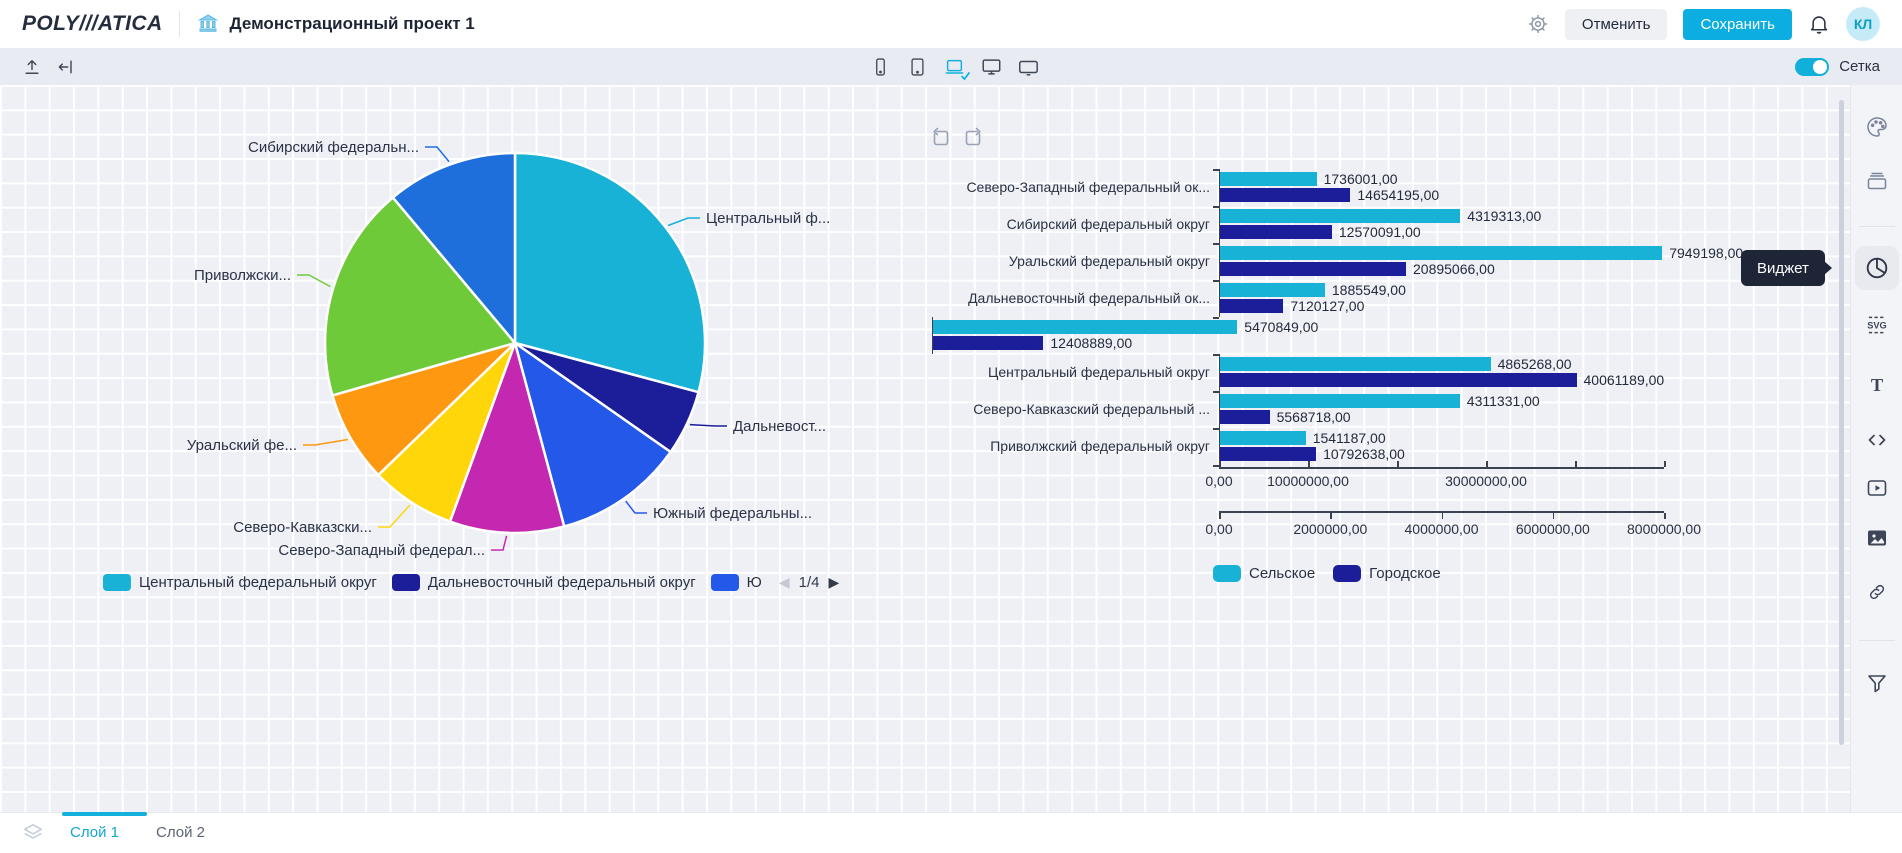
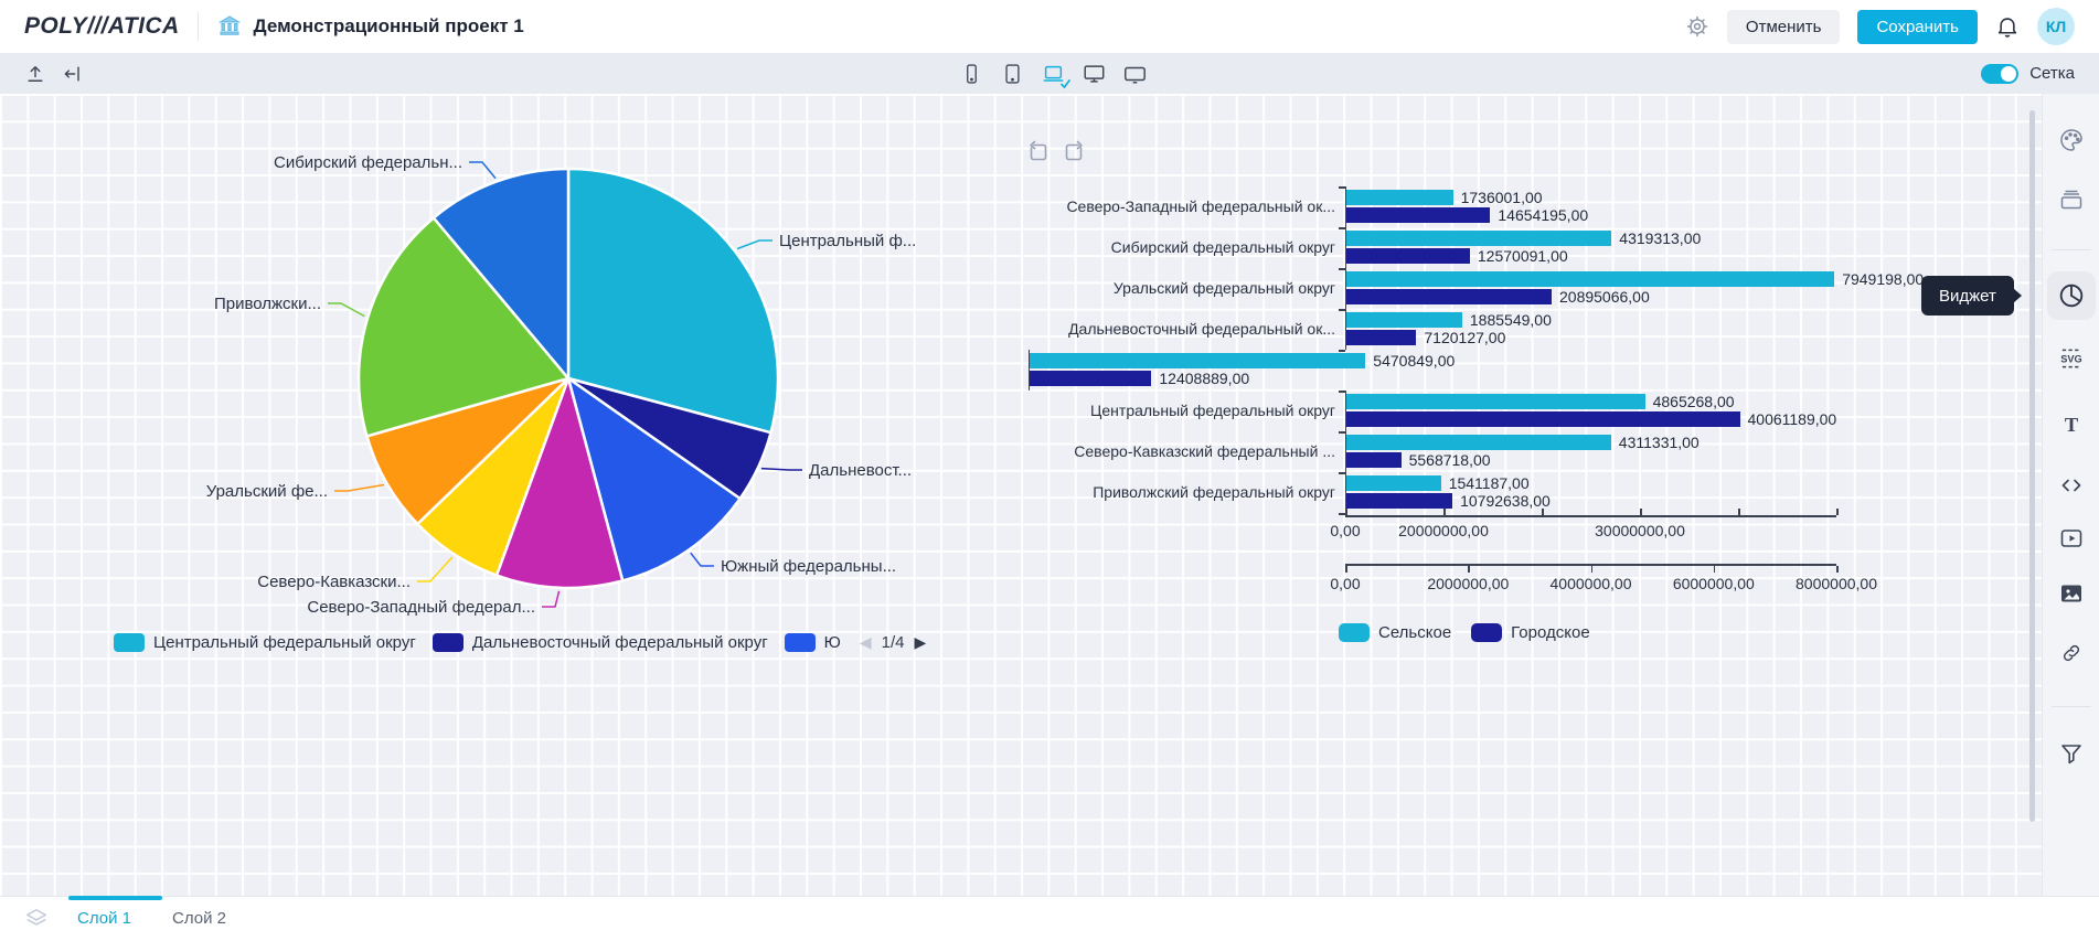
  POLY///ATICA
  Демонстрационный проект 1
  Отменить
  Сохранить
  КЛ
  Сетка
  Центральный ф...
  Дальневост...
  Южный федеральны...
  Северо-Западный федерал...
  Северо-Кавказски...
  Уральский фе...
  Приволжски...
  Сибирский федеральн...
  Центральный федеральный округ
  Дальневосточный федеральный округ
  Ю
  ◀
  1/4
  ▶
  Северо-Западный федеральный ок...
  1736001,00
  14654195,00
  Сибирский федеральный округ
  4319313,00
  12570091,00
  Уральский федеральный округ
  7949198,00
  20895066,00
  Дальневосточный федеральный ок...
  1885549,00
  7120127,00
  5470849,00
  12408889,00
  Центральный федеральный округ
  4865268,00
  40061189,00
  Северо-Кавказский федеральный ...
  4311331,00
  5568718,00
  Приволжский федеральный округ
  1541187,00
  10792638,00
  0,00
- 10000000,00
+ 20000000,00
  30000000,00
  0,00
  2000000,00
  4000000,00
  6000000,00
  8000000,00
  Сельское
  Городское
  SVG
  T
  Виджет
  Слой 1
  Слой 2
